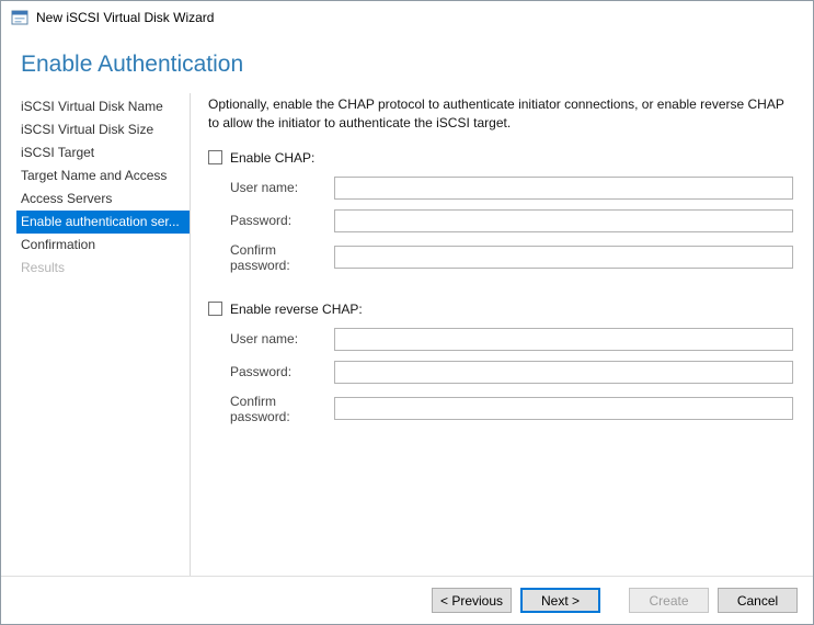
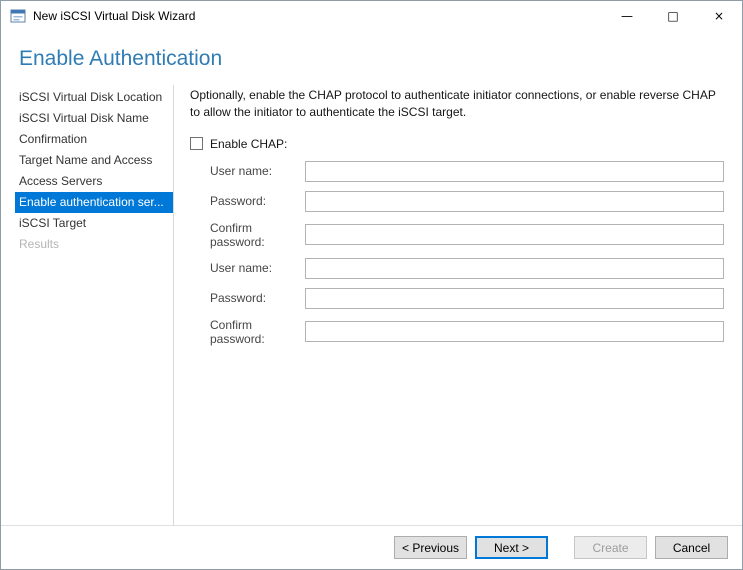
  New iSCSI Virtual Disk Wizard
+ —
+ □
+ ×
  Enable Authentication
+ iSCSI Virtual Disk Location
  iSCSI Virtual Disk Name
- iSCSI Virtual Disk Size
- iSCSI Target
+ Confirmation
  Target Name and Access
  Access Servers
  Enable authentication ser...
- Confirmation
+ iSCSI Target
  Results
  Optionally, enable the CHAP protocol to authenticate initiator connections, or enable reverse CHAP to allow the initiator to authenticate the iSCSI target.
  Enable CHAP:
  User name:
  Password:
  Confirm password:
- Enable reverse CHAP:
  User name:
  Password:
  Confirm password:
  < Previous
  Next >
  Create
  Cancel
